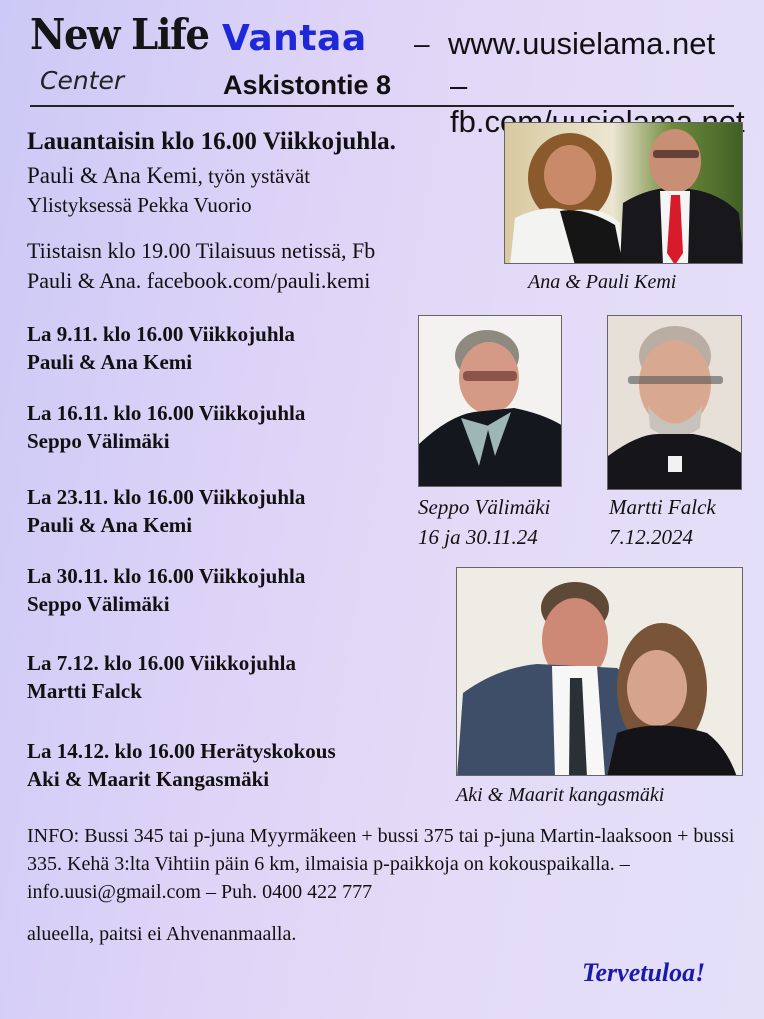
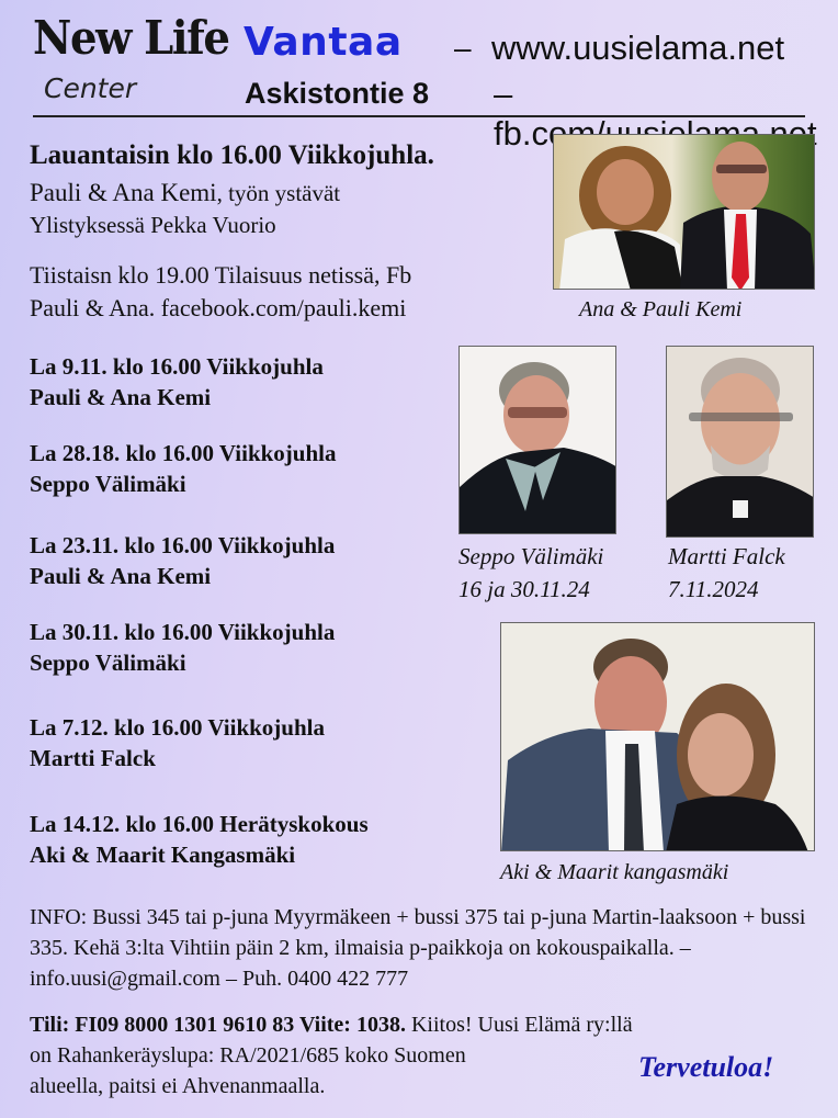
  New Life
  Center
  Vantaa
  –
  www.uusielama.net
  Askistontie 8
  – fb.com/uusielama.net
  Lauantaisin klo 16.00 Viikkojuhla.
  Pauli & Ana Kemi, työn ystävät
  Ylistyksessä Pekka Vuorio
  Tiistaisn klo 19.00 Tilaisuus netissä, Fb
  Pauli & Ana. facebook.com/pauli.kemi
  Ana & Pauli Kemi
  La 9.11. klo 16.00 Viikkojuhla
  Pauli & Ana Kemi
- La 16.11. klo 16.00 Viikkojuhla
+ La 28.18. klo 16.00 Viikkojuhla
  Seppo Välimäki
  La 23.11. klo 16.00 Viikkojuhla
  Pauli & Ana Kemi
  La 30.11. klo 16.00 Viikkojuhla
  Seppo Välimäki
  La 7.12. klo 16.00 Viikkojuhla
  Martti Falck
  La 14.12. klo 16.00 Herätyskokous
  Aki & Maarit Kangasmäki
  Seppo Välimäki
  16 ja 30.11.24
  Martti Falck
- 7.12.2024
+ 7.11.2024
  Aki & Maarit kangasmäki
- INFO: Bussi 345 tai p-juna Myyrmäkeen + bussi 375 tai p-juna Martin-laaksoon + bussi 335. Kehä 3:lta Vihtiin päin 6 km, ilmaisia p-paikkoja on kokouspaikalla. – info.uusi@gmail.com – Puh. 0400 422 777
+ INFO: Bussi 345 tai p-juna Myyrmäkeen + bussi 375 tai p-juna Martin-laaksoon + bussi 335. Kehä 3:lta Vihtiin päin 2 km, ilmaisia p-paikkoja on kokouspaikalla. – info.uusi@gmail.com – Puh. 0400 422 777
+ Tili: FI09 8000 1301 9610 83 Viite: 1038. Kiitos! Uusi Elämä ry:llä
+ on Rahankeräyslupa: RA/2021/685 koko Suomen
  alueella, paitsi ei Ahvenanmaalla.
  Tervetuloa!
